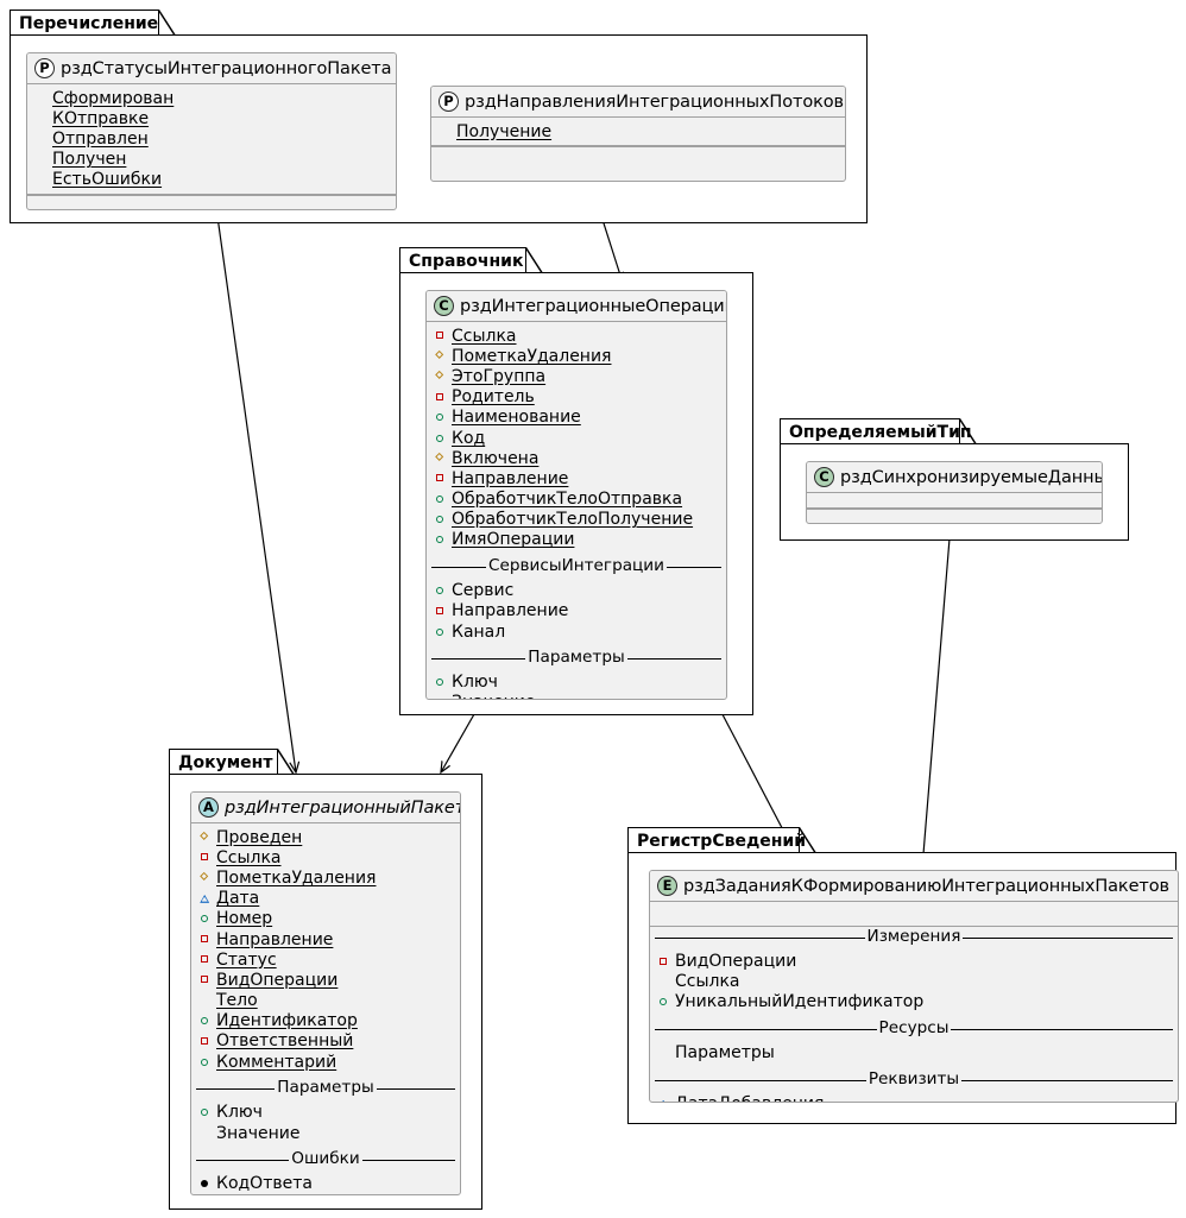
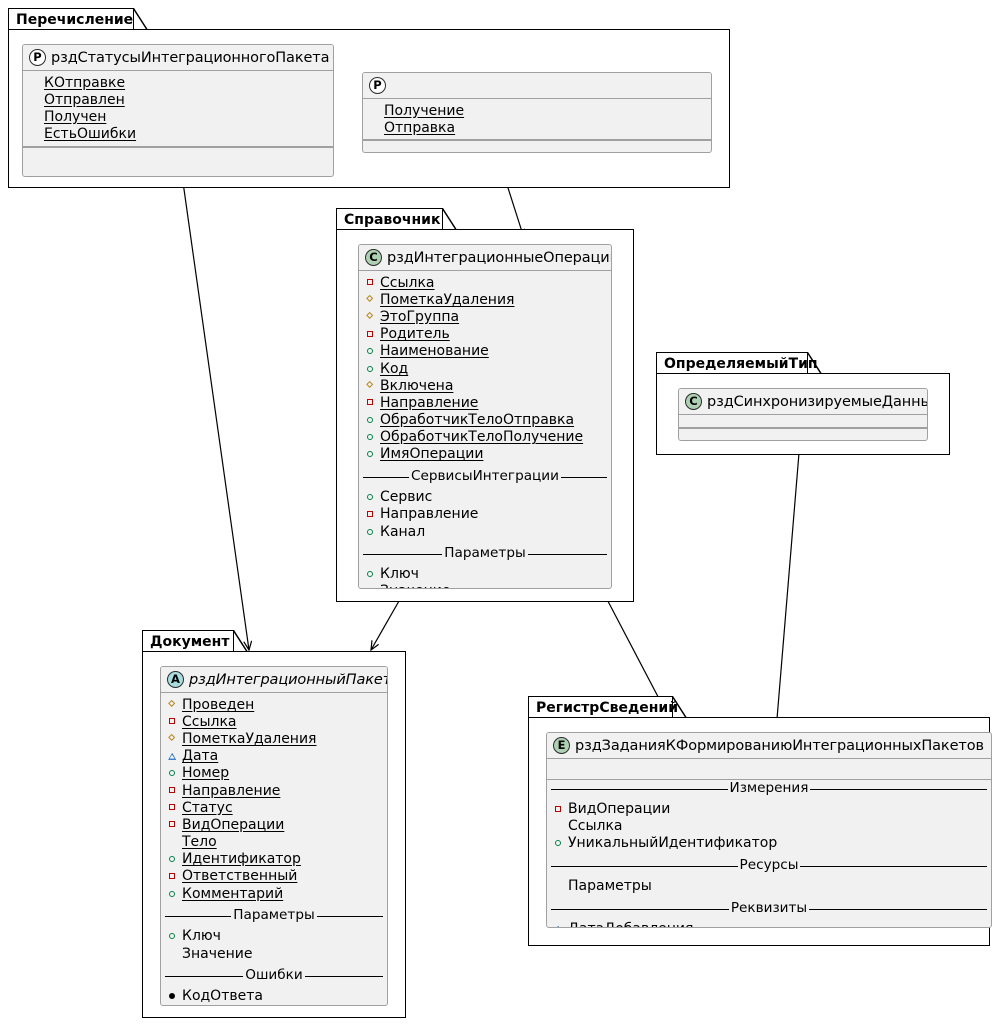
  Перечисление
  P
  рздСтатусыИнтеграционногоПакета
- Сформирован
  КОтправке
  Отправлен
  Получен
  ЕстьОшибки
  P
- рздНаправленияИнтеграционныхПотоков
  Получение
+ Отправка
  Справочник
  C
  рздИнтеграционныеОпераци
  Ссылка
  ПометкаУдаления
  ЭтоГруппа
  Родитель
  Наименование
  Код
  Включена
  Направление
  ОбработчикТелоОтправка
  ОбработчикТелоПолучение
  ИмяОперации
  СервисыИнтеграции
  Сервис
  Направление
  Канал
  Параметры
  Ключ
  ОпределяемыйТип
  C
  рздСинхронизируемыеДанны
  Документ
  A
  рздИнтеграционныйПакет
  Проведен
  Ссылка
  ПометкаУдаления
  Дата
  Номер
  Направление
  Статус
  ВидОперации
  Тело
  Идентификатор
  Ответственный
  Комментарий
  Параметры
  Ключ
  Значение
  Ошибки
  КодОтвета
  РегистрСведений
  E
  рздЗаданияКФормированиюИнтеграционныхПакетов
  Измерения
  ВидОперации
  Ссылка
  УникальныйИдентификатор
  Ресурсы
  Параметры
  Реквизиты
